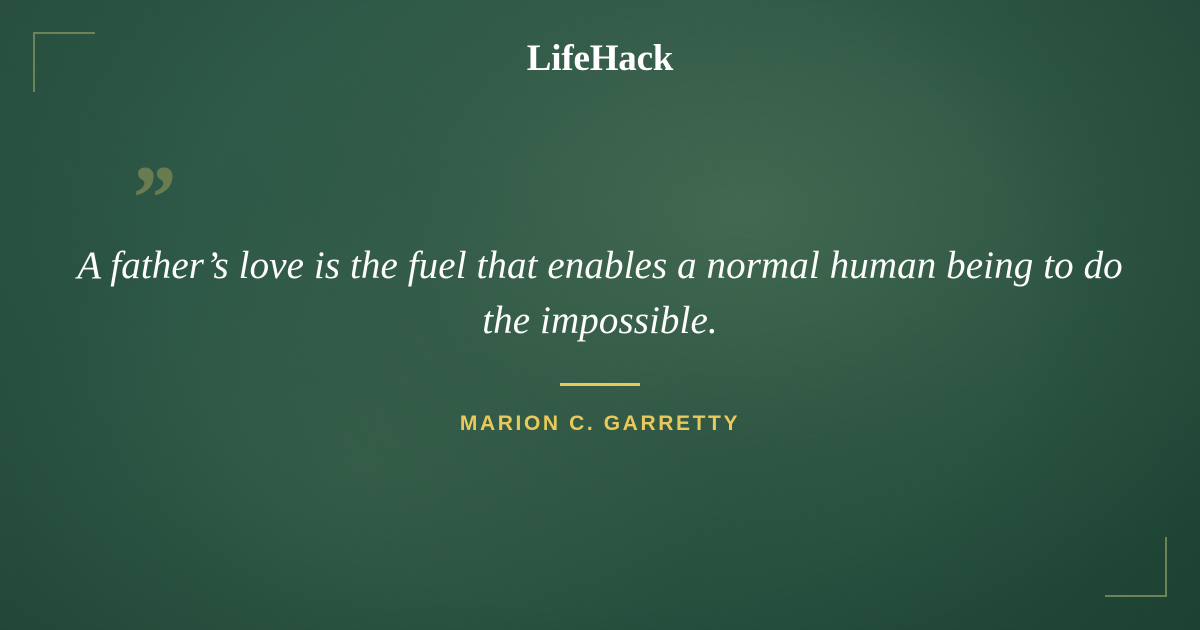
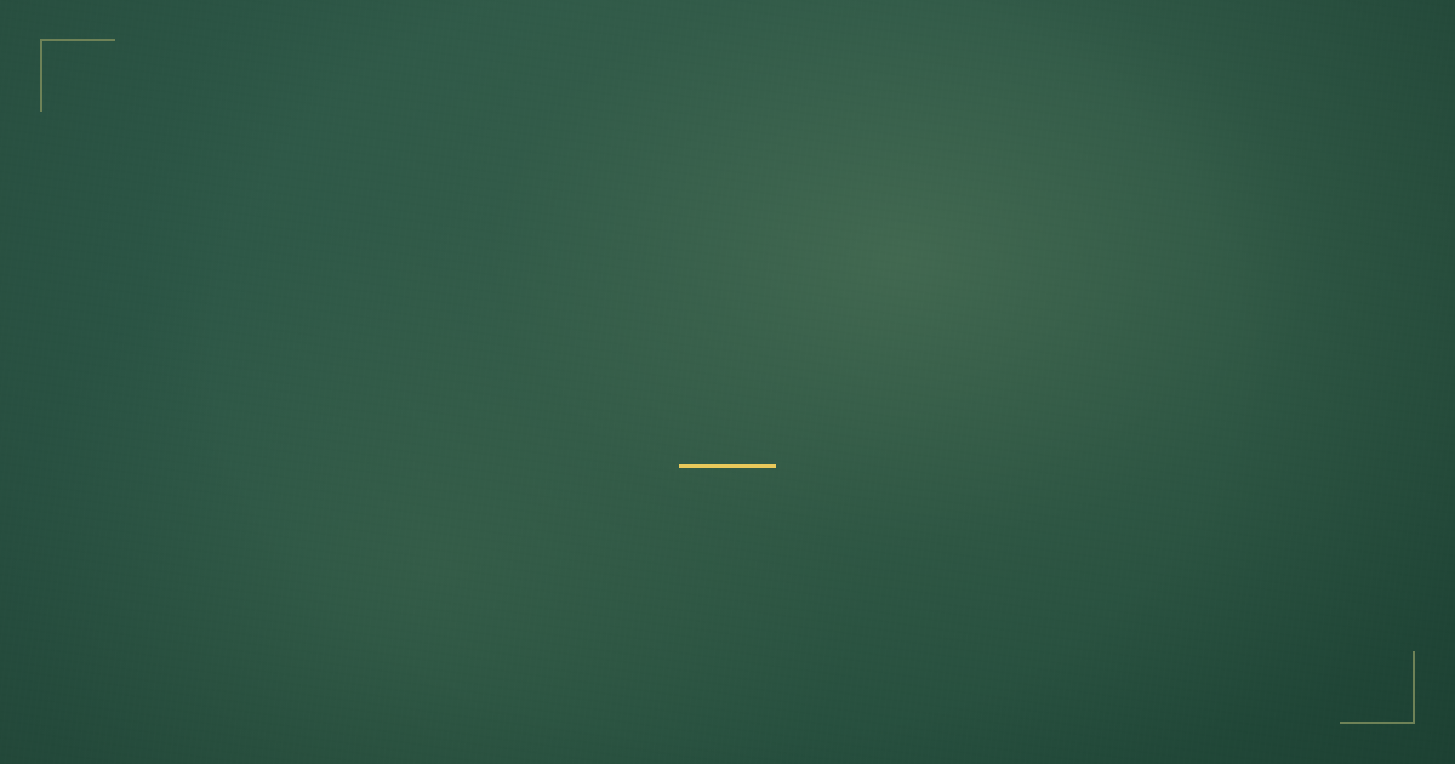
- LifeHack
- ”
- A father’s love is the fuel that enables a normal human being to do the impossible.
- MARION C. GARRETTY
